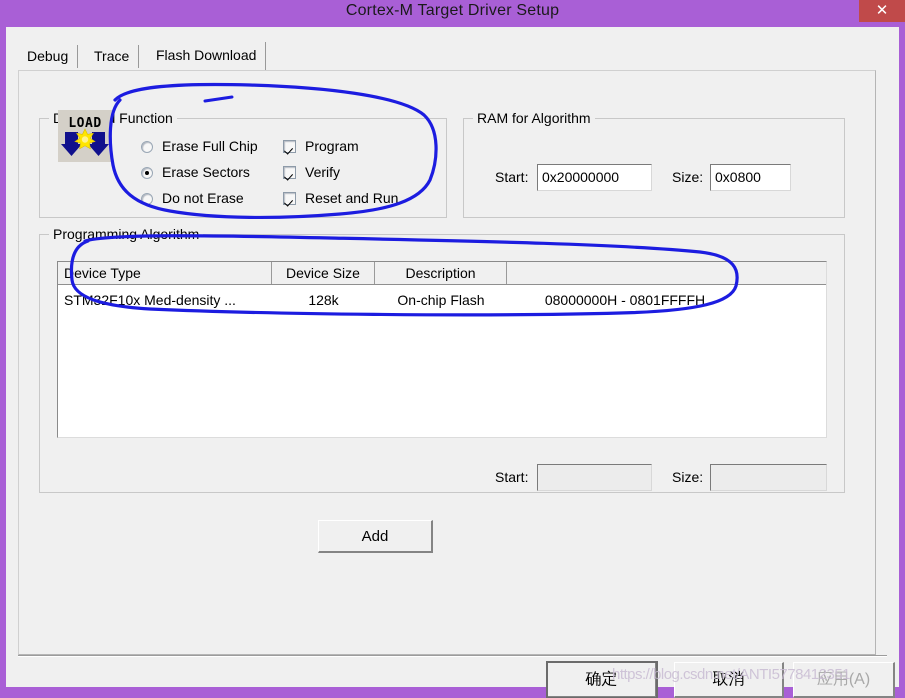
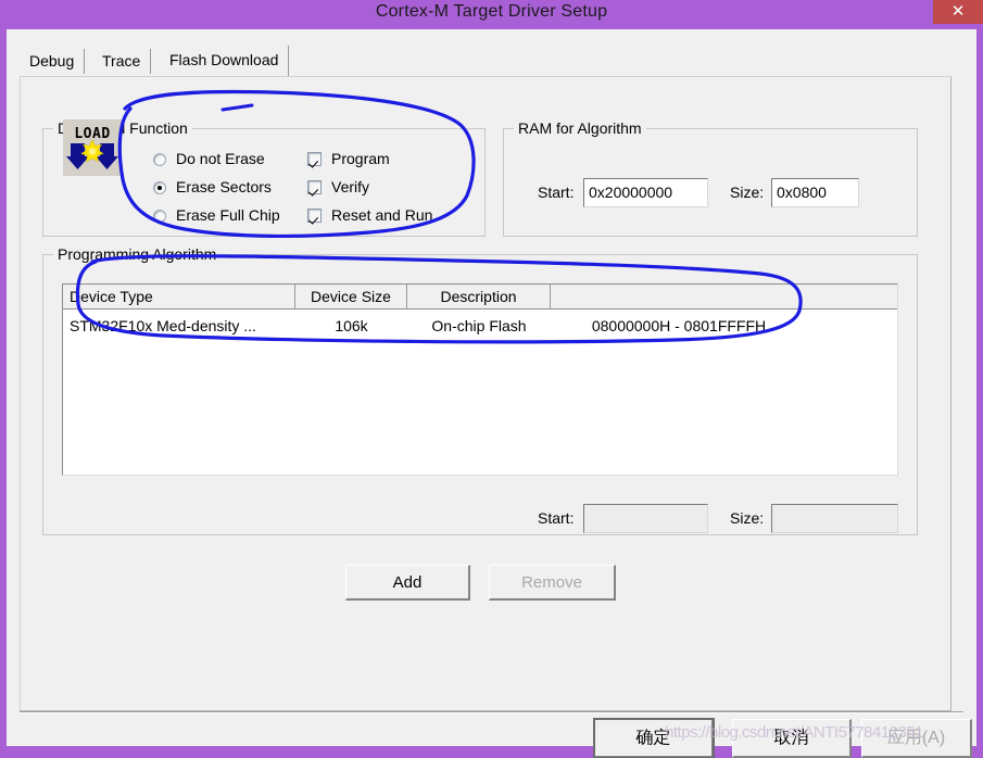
  Cortex-M Target Driver Setup
  ✕
  Debug
  Trace
  Flash Download
- Erase Full Chip
+ Do not Erase
  Erase Sectors
- Do not Erase
+ Erase Full Chip
  Program
  Verify
  Reset and Run
  RAM for Algorithm
  Start:
  0x20000000
  Size:
  0x0800
  Programming Algorithm
  Device Type
  Device Size
  Description
  STM2F10x Med-density ...
- 128k
+ 106k
  On-chip Flash
  08000000H - 0801FFFFH
  Start:
  Size:
  Add
+ Remove
  确定
  取消
  应用(A)
  LOAD
  https://blog.csdn.net/ANTI5778412351
